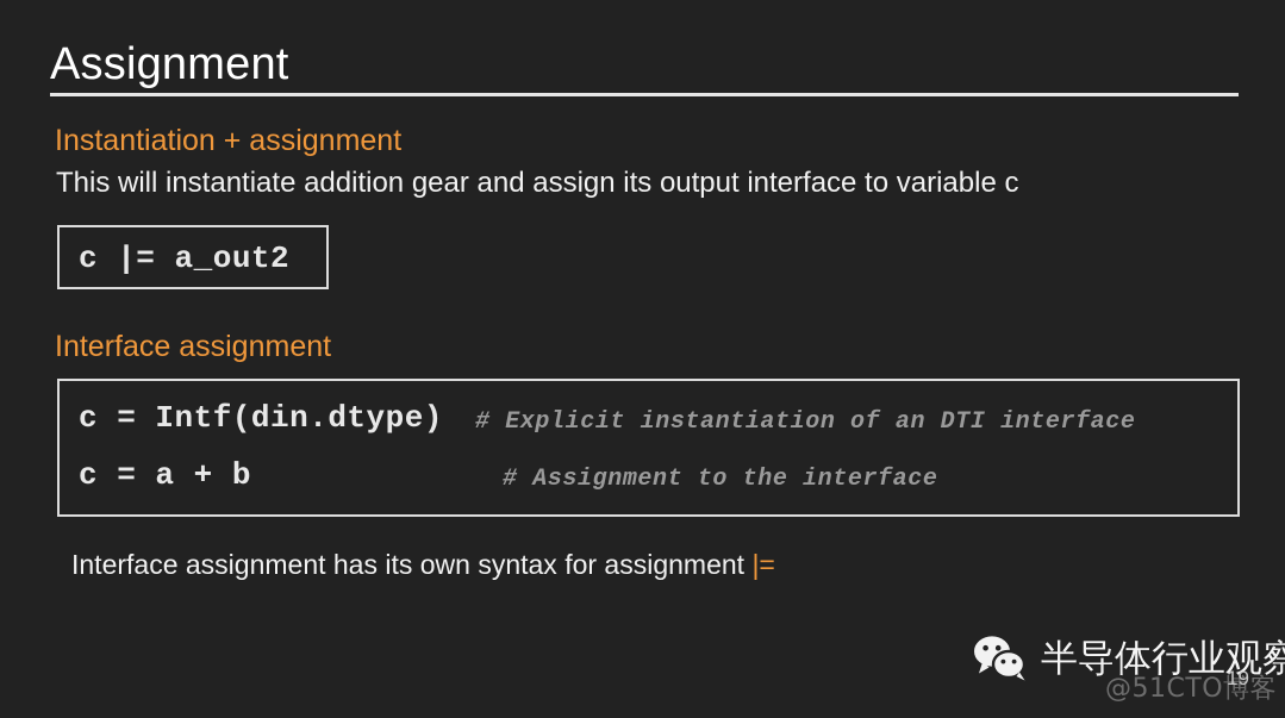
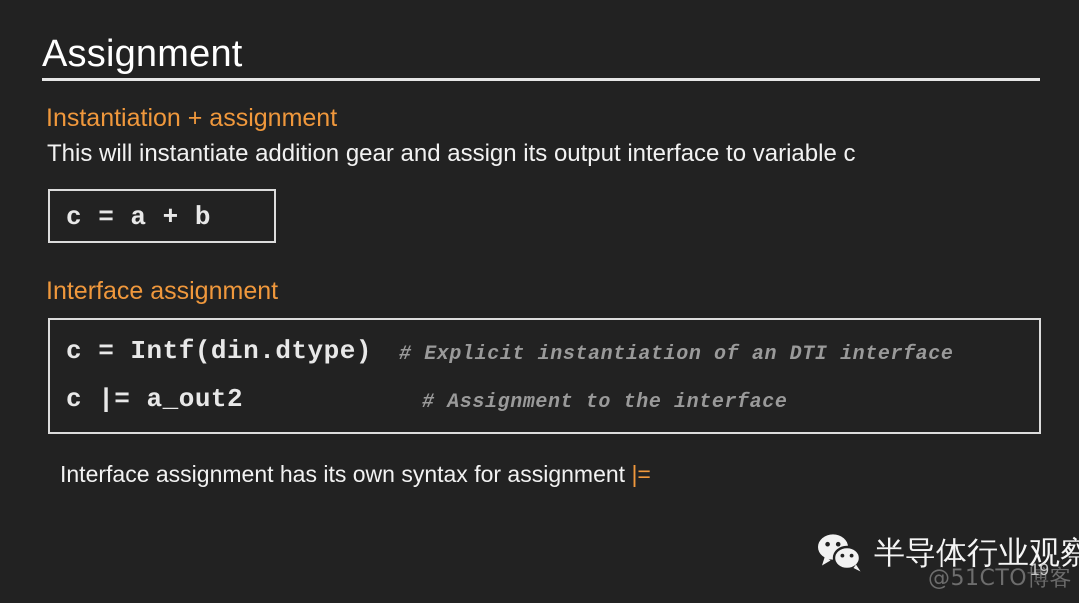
  Assignment
  Instantiation + assignment
  This will instantiate addition gear and assign its output interface to variable c
- c |= a_out2
+ c = a + b
  Interface assignment
  c = Intf(din.dtype)
  # Explicit instantiation of an DTI interface
- c = a + b
+ c |= a_out2
  # Assignment to the interface
  Interface assignment has its own syntax for assignment |=
  半导体行业观察
  @51CTO博客
  19
